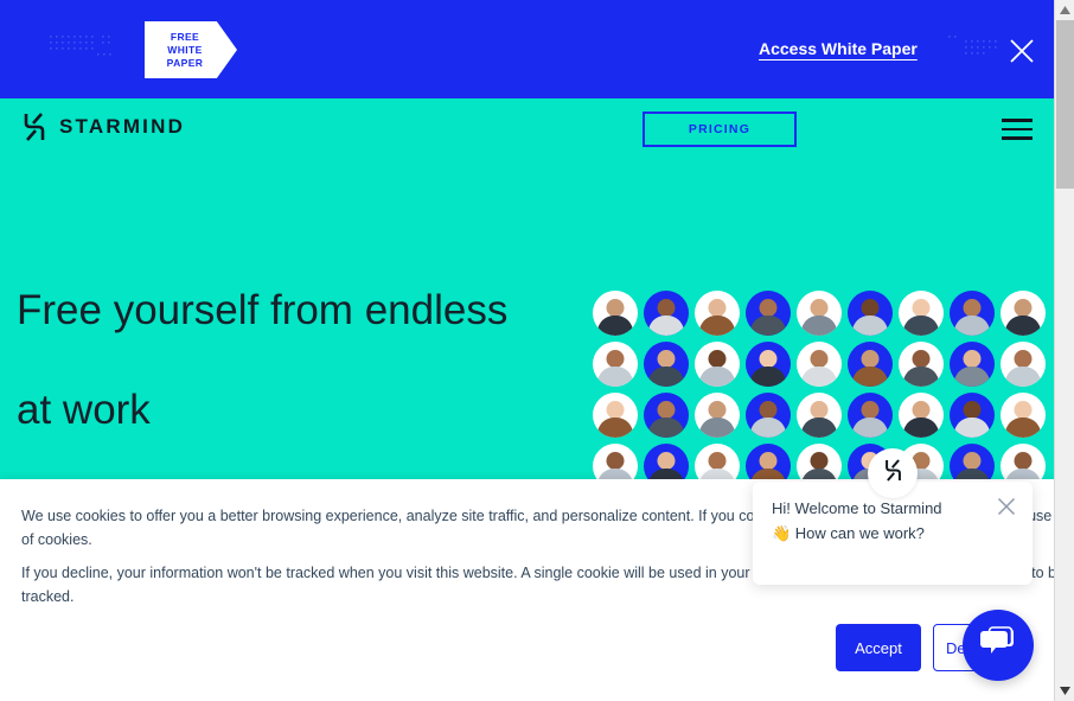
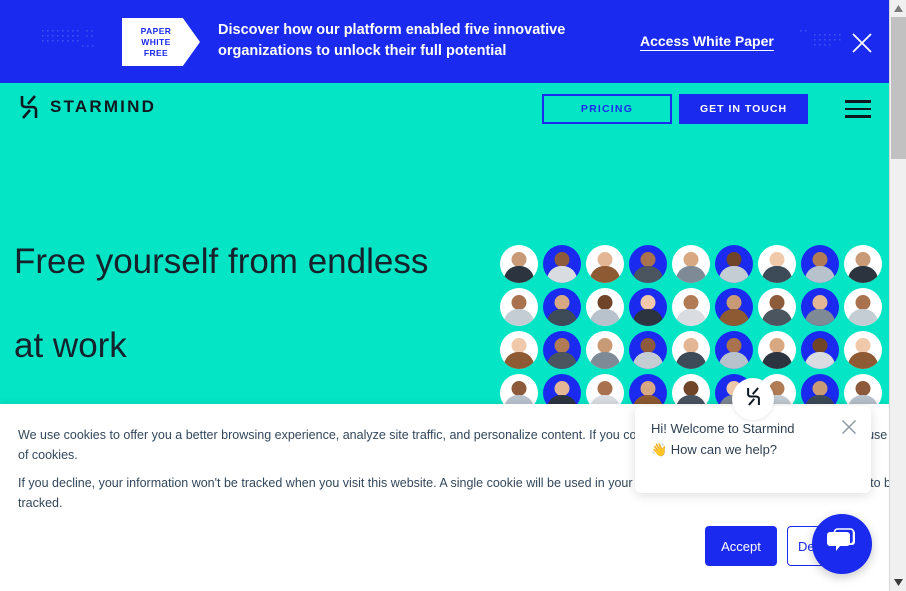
- FREE
+ PAPER
  WHITE
- PAPER
+ FREE
+ Discover how our platform enabled five innovative organizations to unlock their full potential
  Access White Paper
  STARMIND
  PRICING
+ GET IN TOUCH
  Free yourself from endless
  at work
  We use cookies to offer you a better browsing experience, analyze site traffic, and personalize content. If you cose of cookies.
  If you decline, your information won't be tracked when you visit this website. A single cookie will be used in your to b tracked.
  Accept
  Hi! Welcome to Starmind
- 👋 How can we work?
+ 👋 How can we help?
